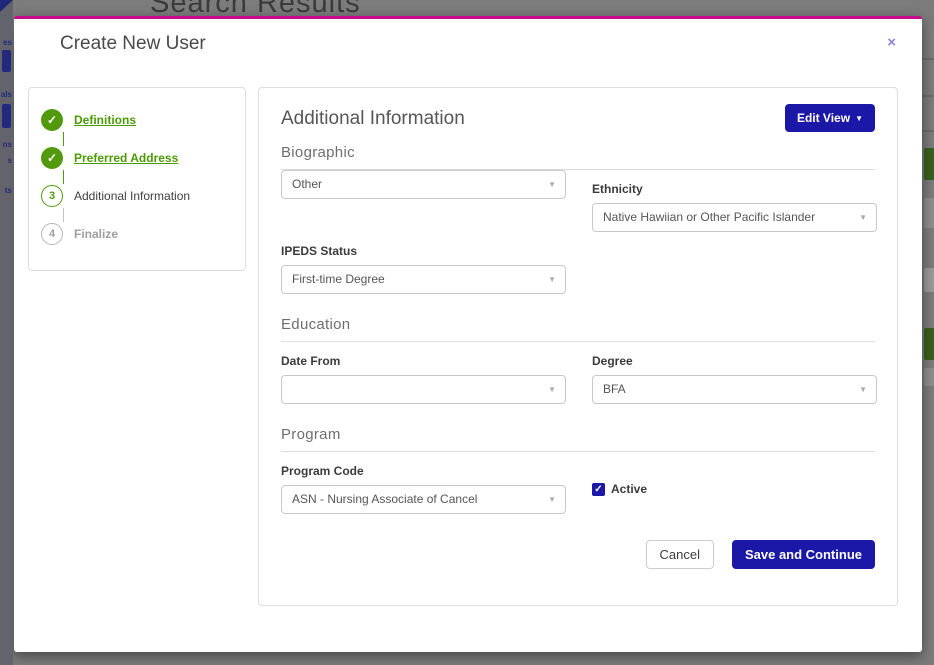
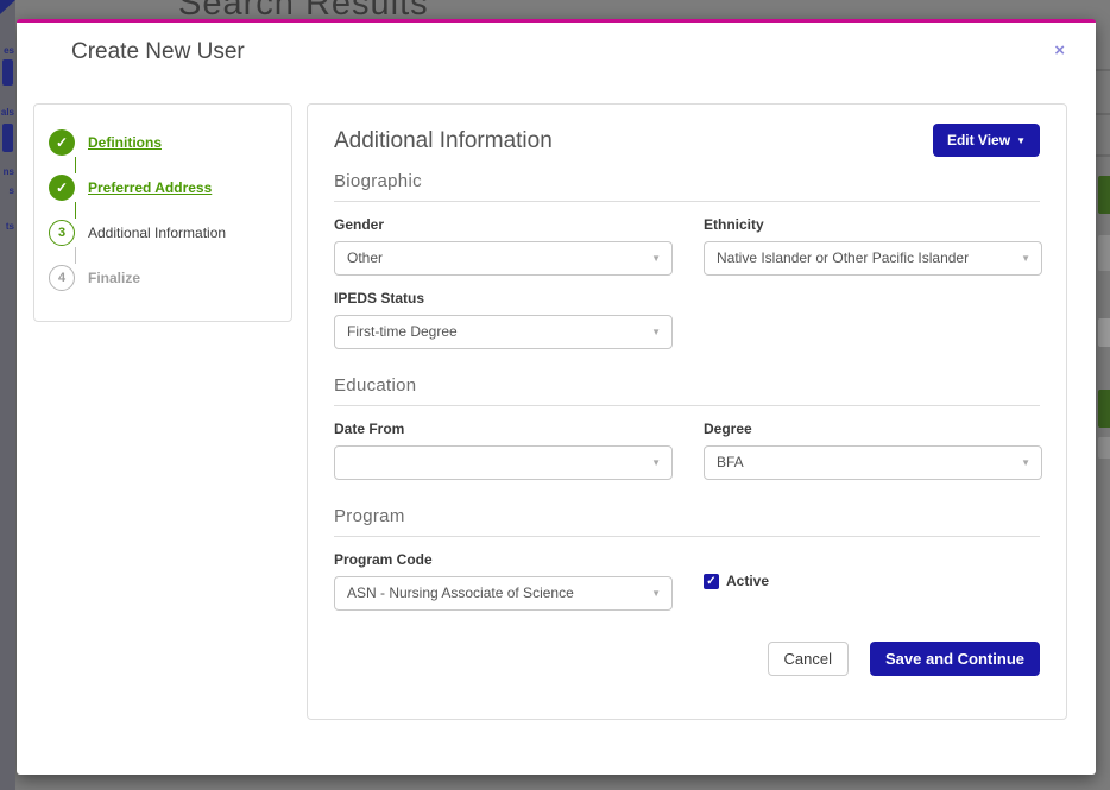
  Search Results
  es
  als
  ns
  s
  ts
  Create New User
  ×
  ✓
  Definitions
  ✓
  Preferred Address
  3
  Additional Information
  4
  Finalize
  Additional Information
  Edit View ▼
  Biographic
+ Gender
  Other
  ▼
  Ethnicity
- Native Hawiian or Other Pacific Islander
+ Native Islander or Other Pacific Islander
  ▼
  IPEDS Status
  First-time Degree
  ▼
  Education
  Date From
  ▼
  Degree
  BFA
  ▼
  Program
  Program Code
- ASN - Nursing Associate of Cancel
+ ASN - Nursing Associate of Science
  ▼
  ✓
  Active
  Cancel
  Save and Continue
